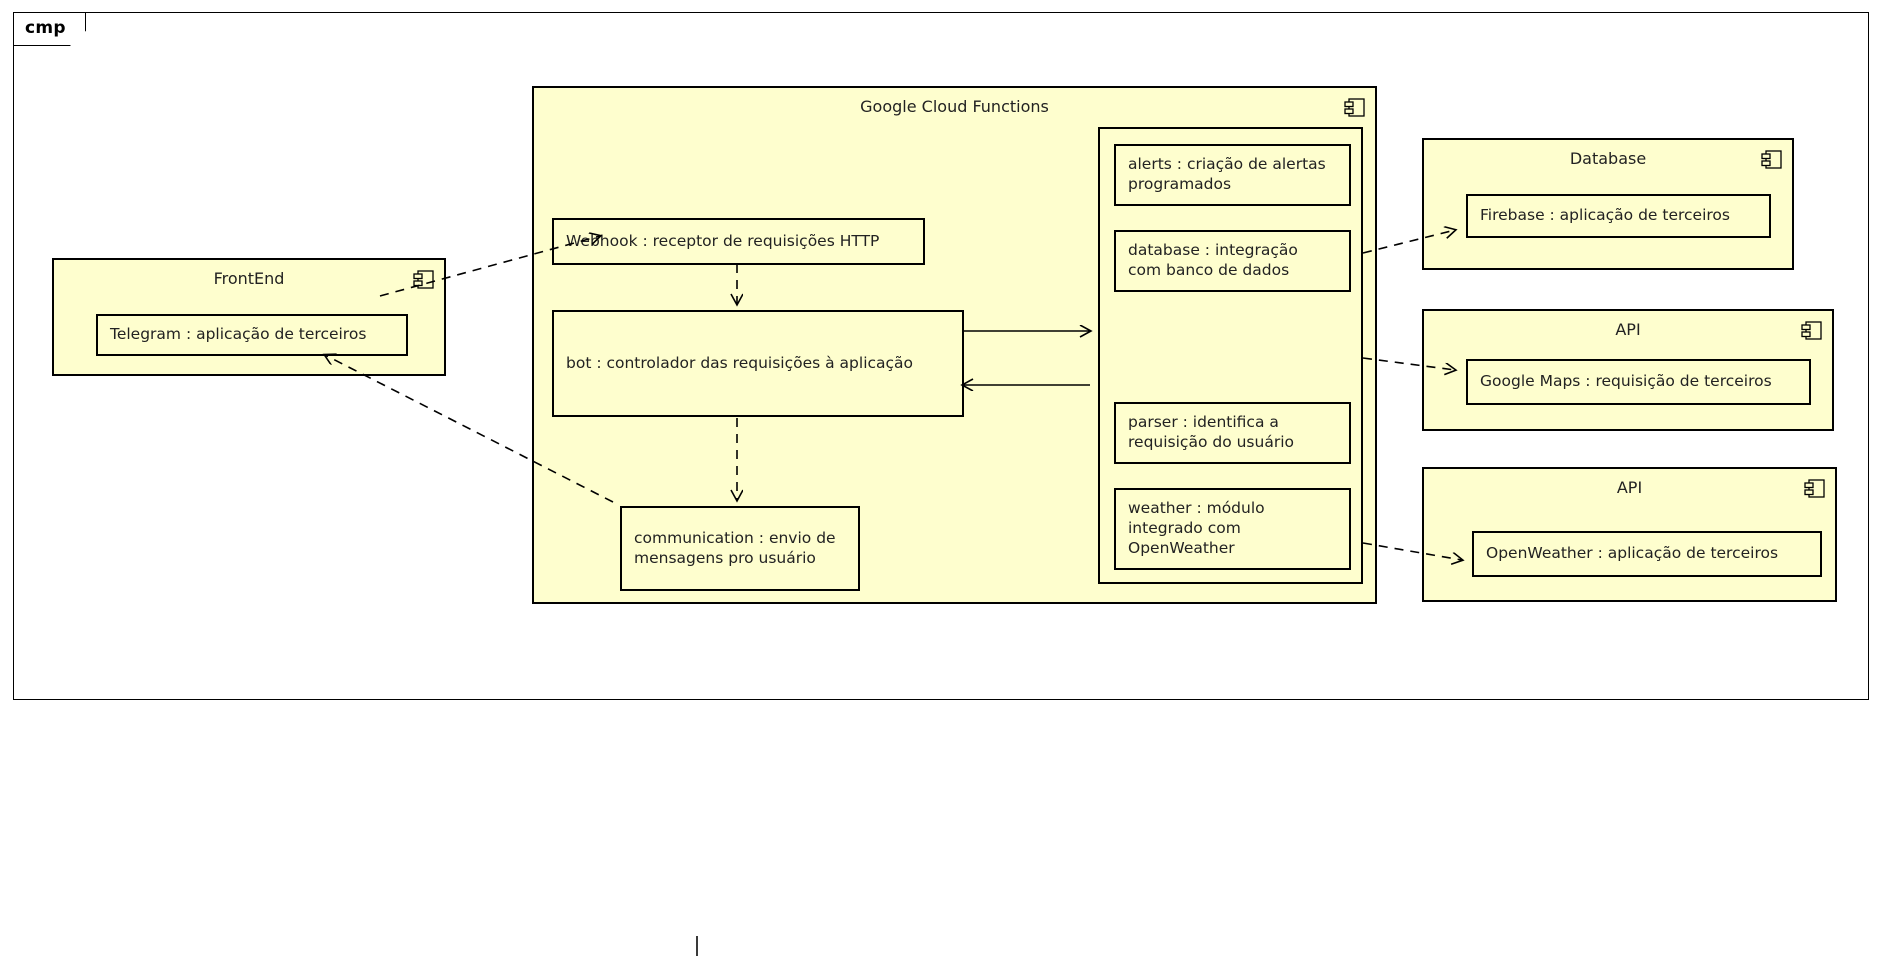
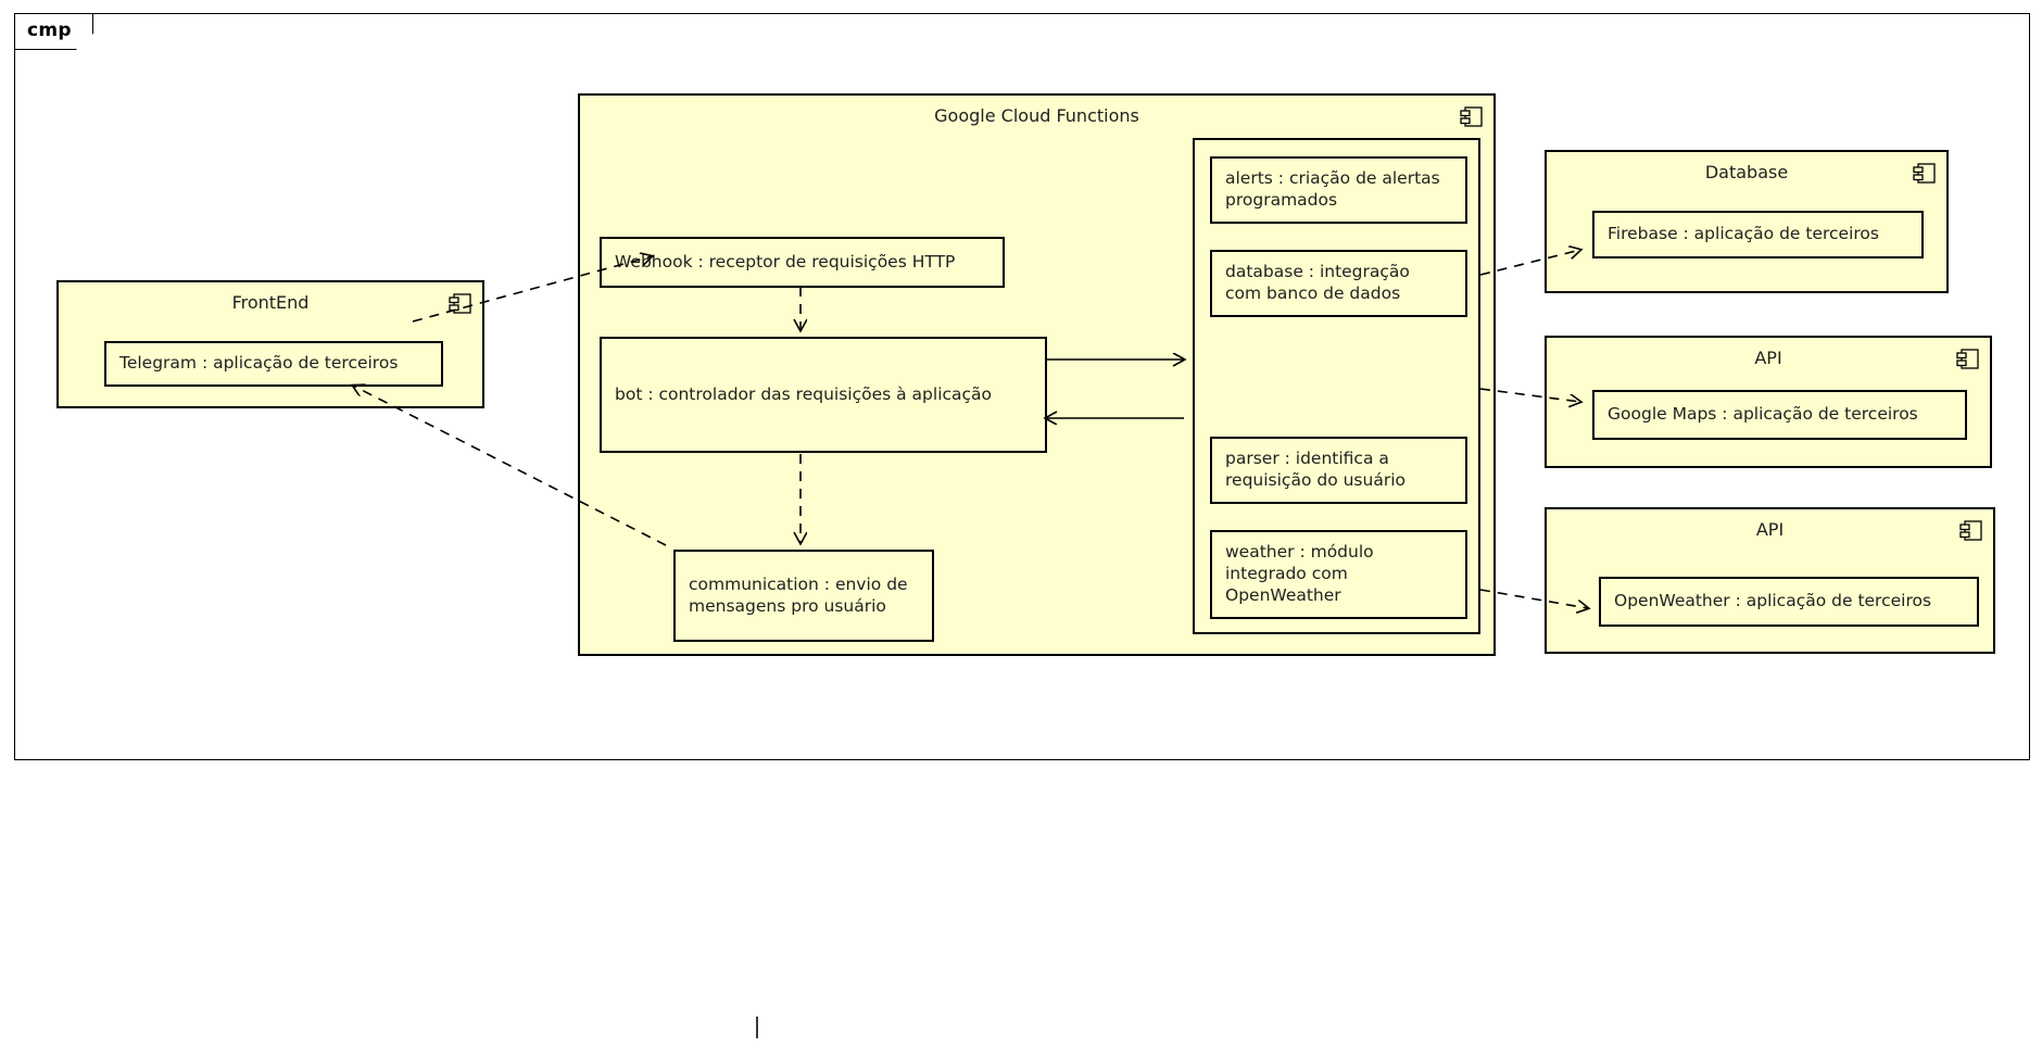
  cmp
  FrontEnd
  Telegram : aplicação de terceiros
  Google Cloud Functions
  Wbhook : receptor de requisições HTTP
  bot : controlador das requisições à aplicação
  communication : envio de
  mensagens pro usuário
  alerts : criação de alertas
  programados
  database : integração
  com banco de dados
  parser : identifica a
  requisição do usuário
  weather : módulo
  integrado com
  OpenWeather
  Database
  Firebase : aplicação de terceiros
  API
- Google Maps : requisição de terceiros
+ Google Maps : aplicação de terceiros
  API
  OpenWeather : aplicação de terceiros
